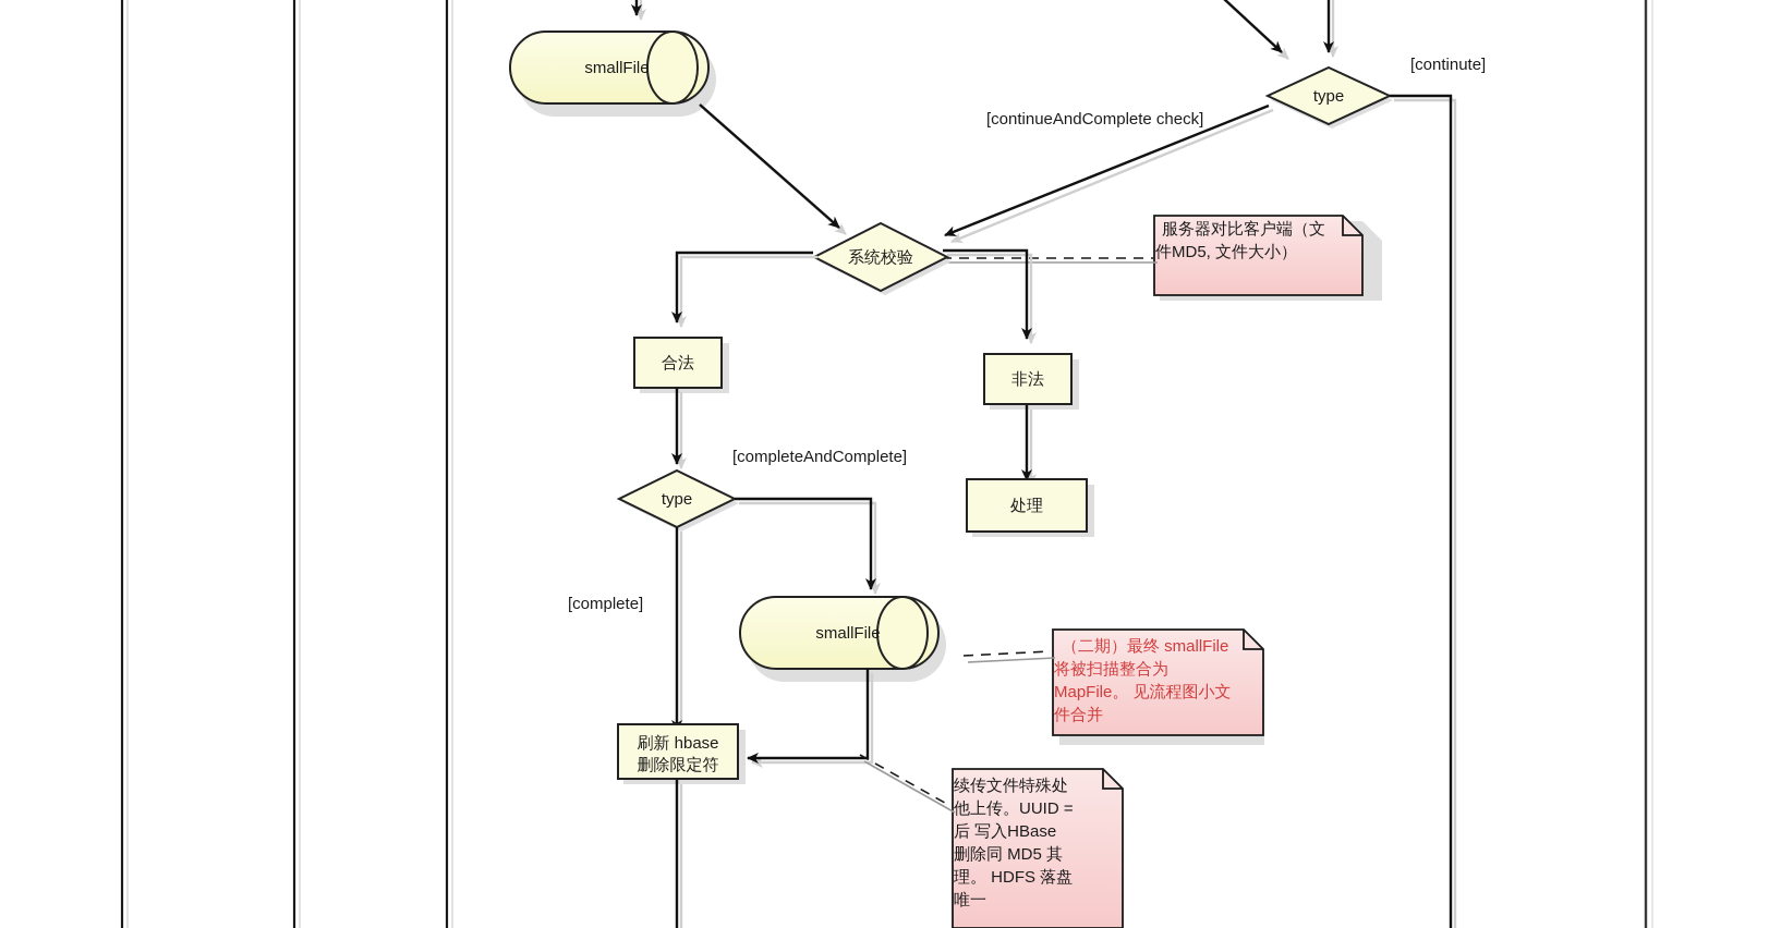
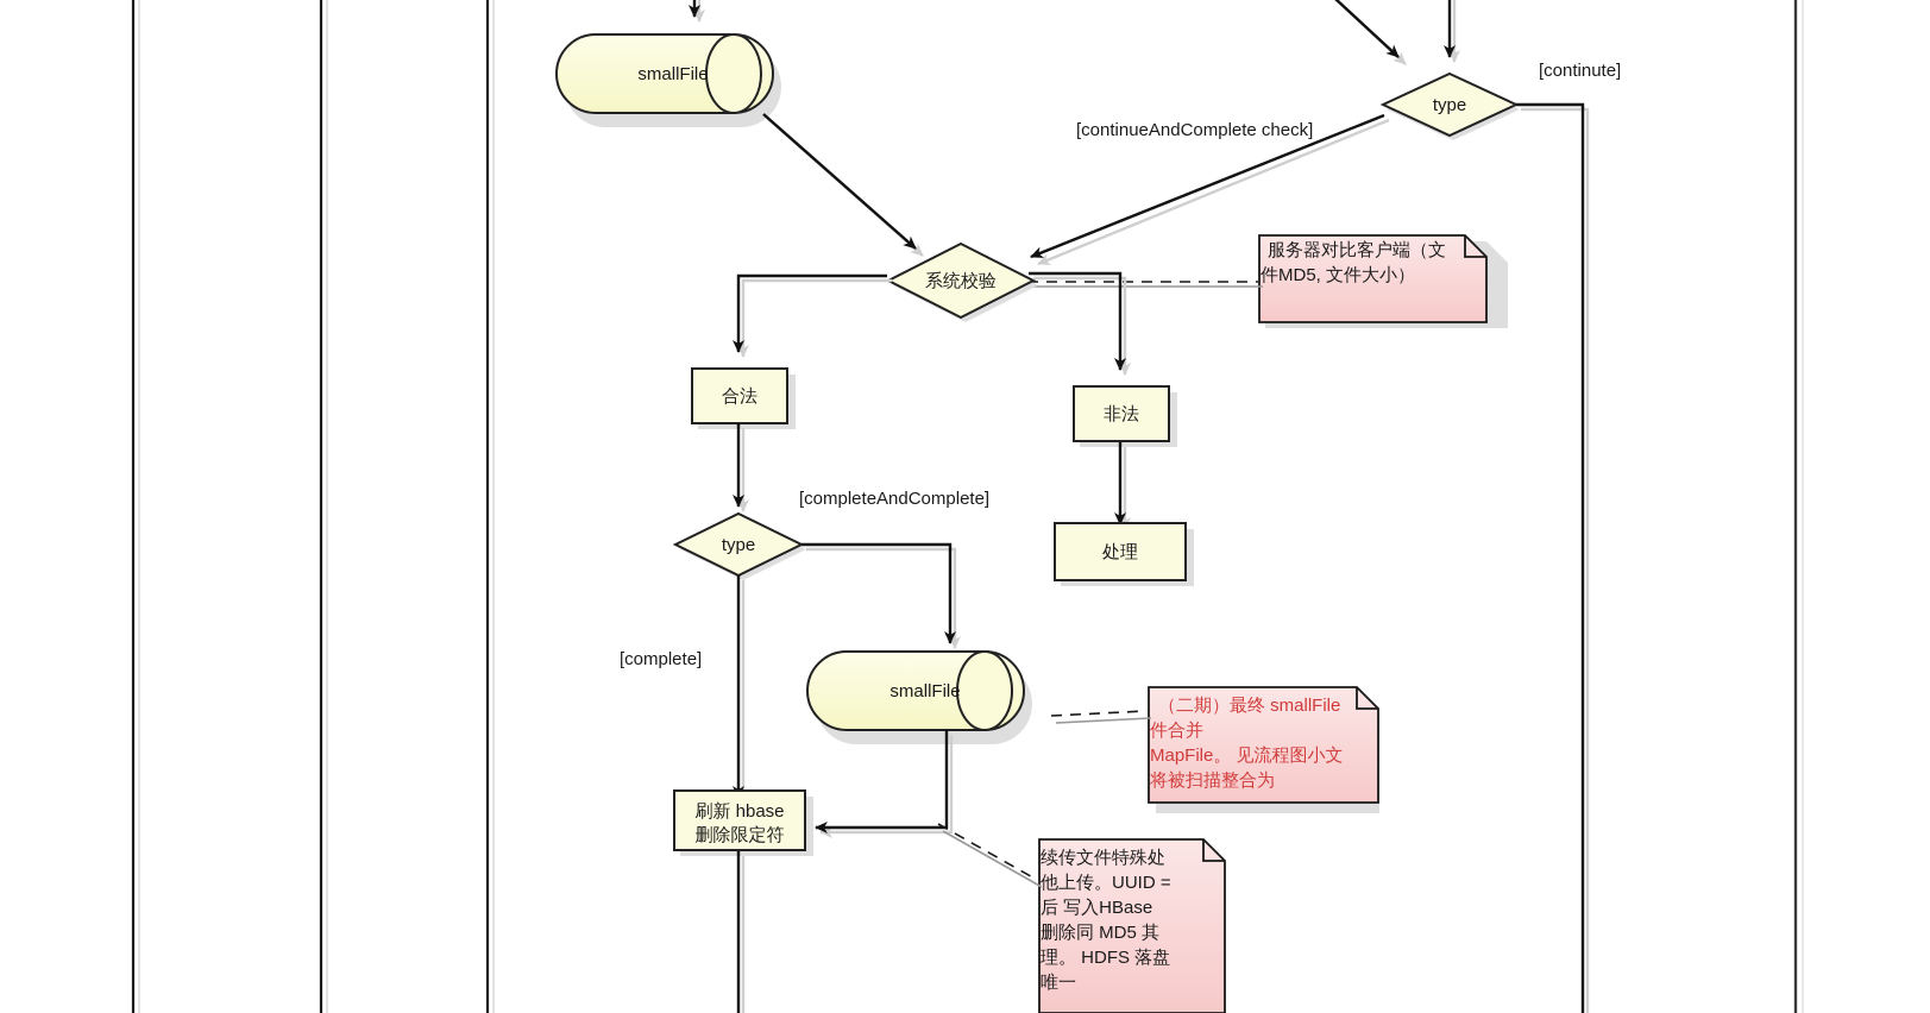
  smallFile
  type
  [continute]
  [continueAndComplete check]
  服务器对比客户端（文
  件MD5, 文件大小）
  系统校验
  合法
  非法
  处理
  type
  [completeAndComplete]
  [complete]
  smallFile
  （二期）最终 smallFile
- 将被扫描整合为
+ 件合并
  MapFile。 见流程图小文
- 件合并
+ 将被扫描整合为
  续传文件特殊处
  他上传。UUID =
  后 写入HBase
  删除同 MD5 其
  理。 HDFS 落盘
  唯一
  刷新 hbase
  删除限定符
